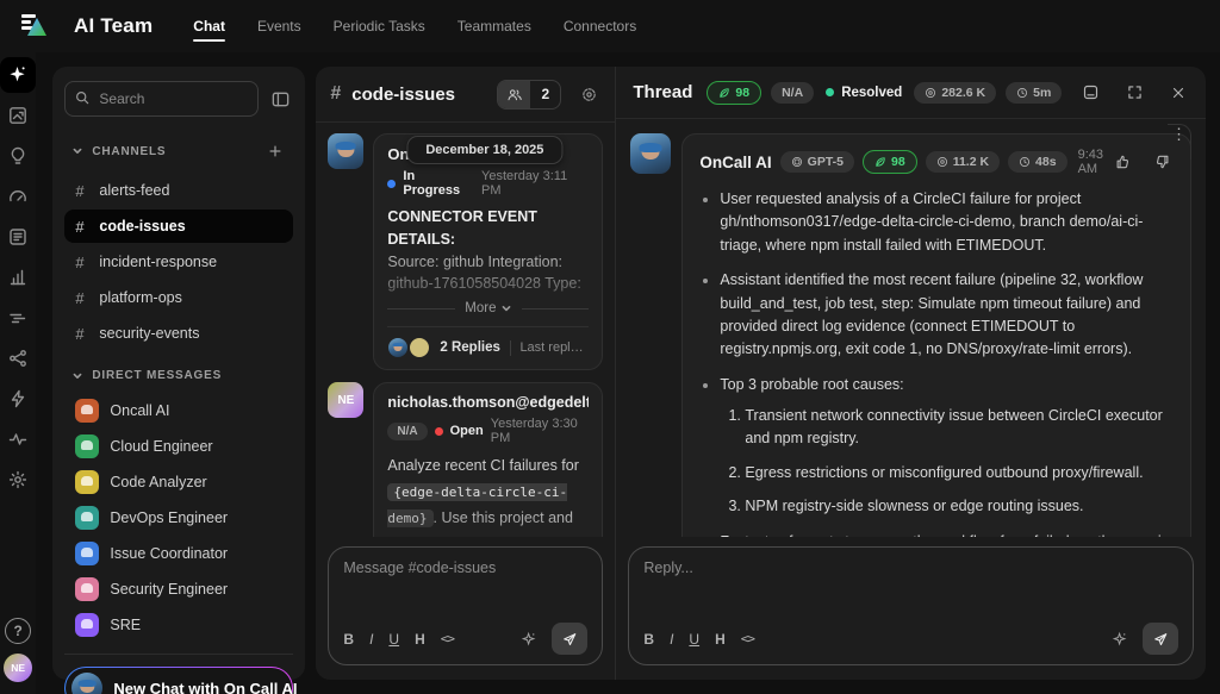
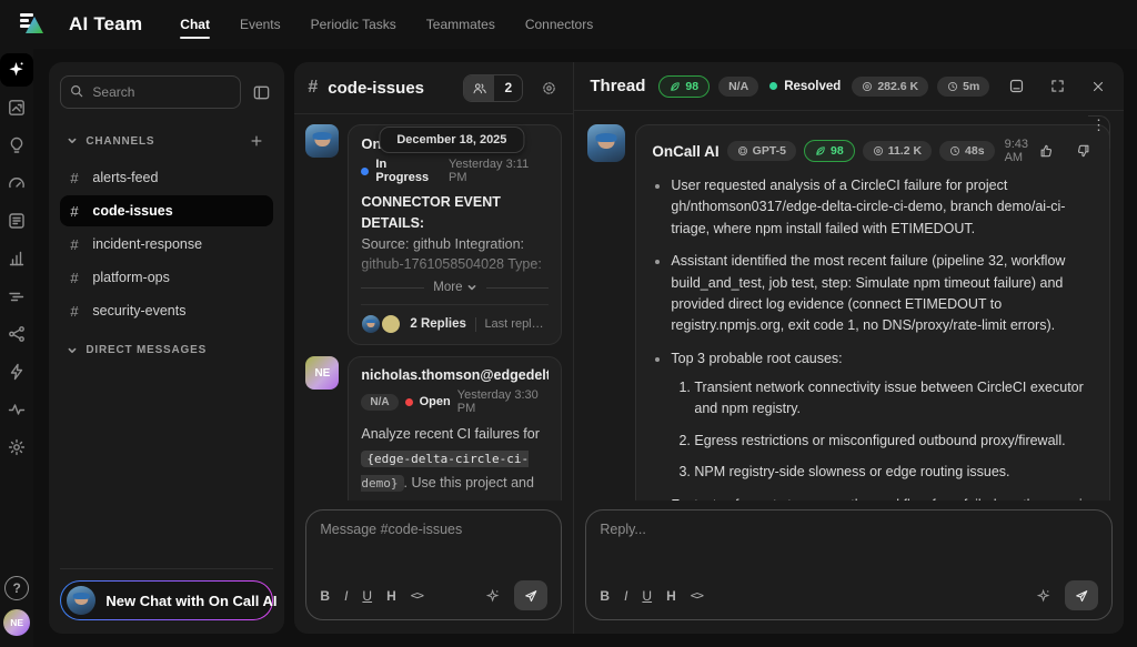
  AI Team
  Chat
  Events
  Periodic Tasks
  Teammates
  Connectors
  ?
  NE
  Search
  CHANNELS
  #
  alerts-feed
  #
  code-issues
  #
  incident-response
  #
  platform-ops
  #
  security-events
  DIRECT MESSAGES
- Oncall AI
- Cloud Engineer
- Code Analyzer
- DevOps Engineer
- Issue Coordinator
- Security Engineer
- SRE
  New Chat with On Call AI
  #
  code-issues
  2
  December 18, 2025
  In Progress
  Yesterday 3:11 PM
  CONNECTOR EVENT DETAILS:
  Source: github Integration: github-1761058504028 Type:
  More
  2 Replies
  NE
  nicholas.thomson@edgedelt
  N/A
  Open
  Yesterday 3:30 PM
  Analyze recent CI failures for {edge-delta-circle-ci-demo} . Use this project and
  Message #code-issues
  B
  I
  U
  H
  <>
  Thread
  98
  N/A
  Resolved
  282.6 K
  5m
  ⋮
  OnCall AI
  GPT-5
  98
  11.2 K
  48s
  9:43 AM
  User requested analysis of a CircleCI failure for project gh/nthomson0317/edge-delta-circle-ci-demo, branch demo/ai-ci-triage, where npm install failed with ETIMEDOUT.
  Assistant identified the most recent failure (pipeline 32, workflow build_and_test, job test, step: Simulate npm timeout failure) and provided direct log evidence (connect ETIMEDOUT to registry.npmjs.org, exit code 1, no DNS/proxy/rate-limit errors).
  Top 3 probable root causes:
  Transient network connectivity issue between CircleCI executor and npm registry.
  Egress restrictions or misconfigured outbound proxy/firewall.
  NPM registry-side slowness or edge routing issues.
  Reply...
  B
  I
  U
  H
  <>
